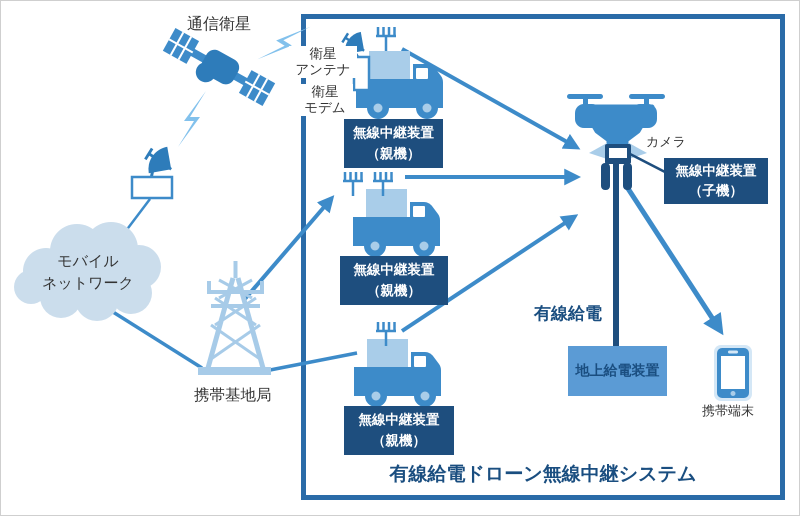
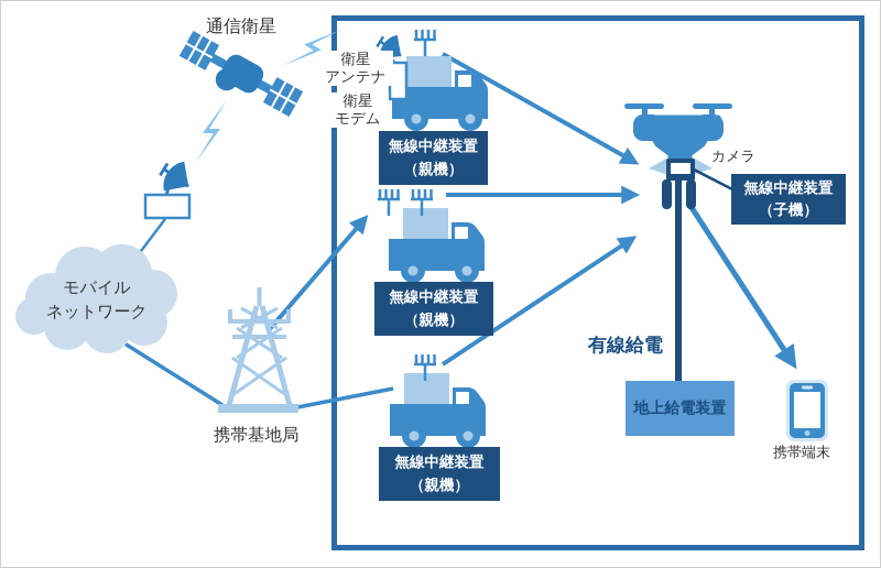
  通信衛星
  衛星
  アンテナ
  衛星
  モデム
  モバイル
  ネットワーク
  携帯基地局
  無線中継装置
  （親機）
  無線中継装置
  （親機）
  無線中継装置
  （親機）
  カメラ
  無線中継装置
  （子機）
  有線給電
  地上給電装置
  携帯端末
- 有線給電ドローン無線中継システム
